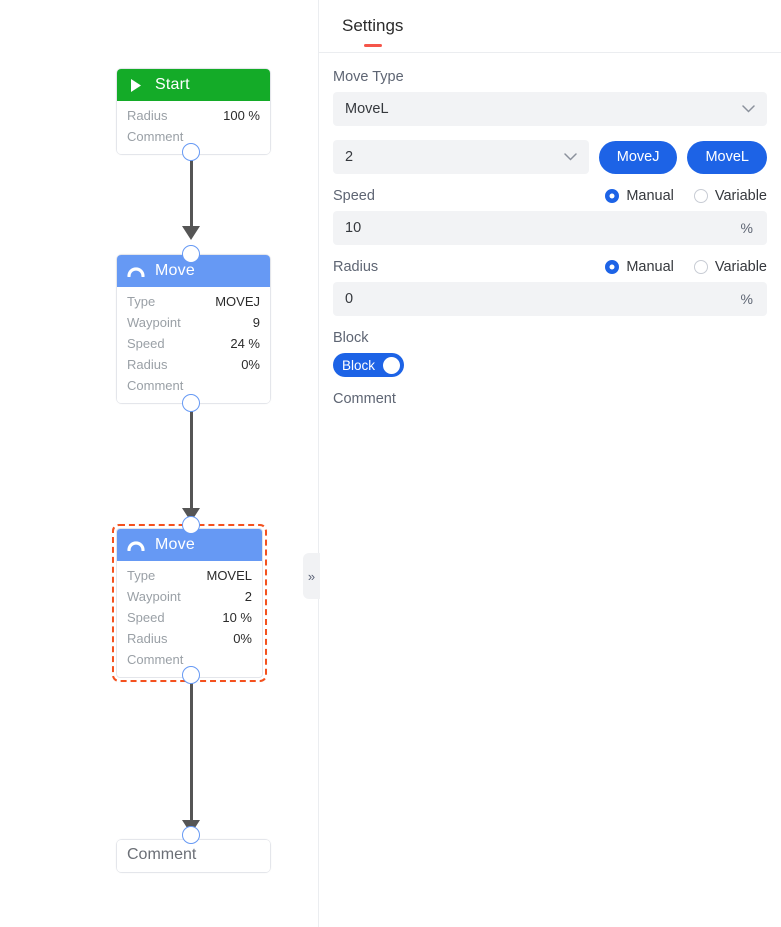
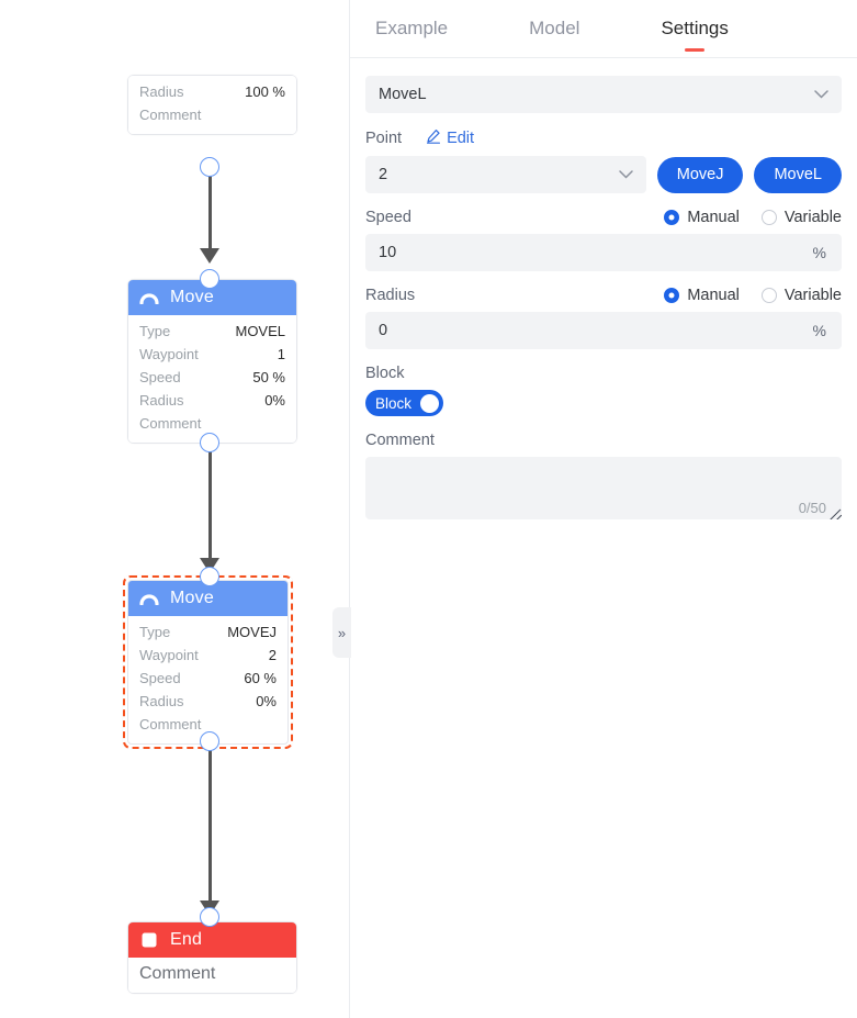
- Start
  Radius
  100 %
  Comment
  Move
  Type
- MOVEJ
+ MOVEL
  Waypoint
- 9
+ 1
  Speed
- 24 %
+ 50 %
  Radius
  0%
  Comment
  Move
  Type
- MOVEL
+ MOVEJ
  Waypoint
  2
  Speed
- 10 %
+ 60 %
  Radius
  0%
  Comment
+ End
  Comment
  »
+ Example
+ Model
  Settings
- Move Type
  MoveL
+ Point
+ Edit
  2
  MoveJ
  MoveL
  Speed
  Manual
  Variable
  10
  %
  Radius
  Manual
  Variable
  0
  %
  Block
  Block
  Comment
+ 0/50
